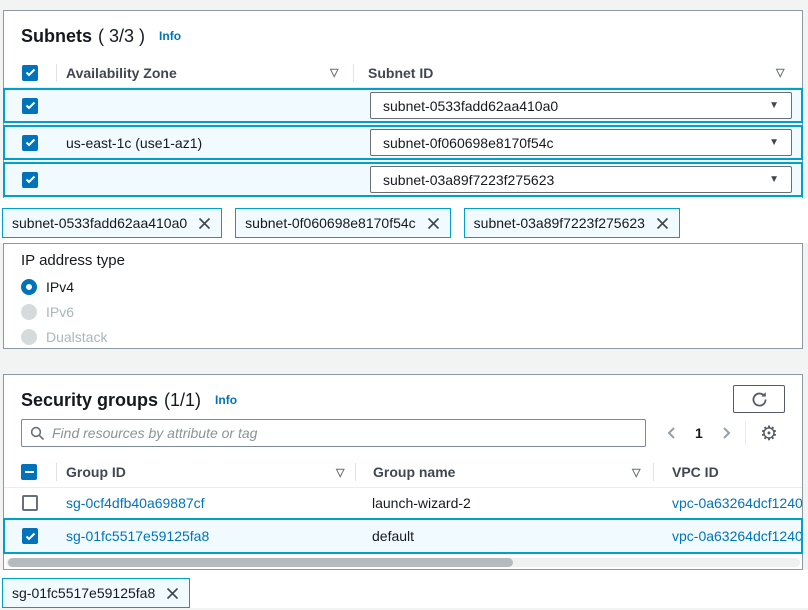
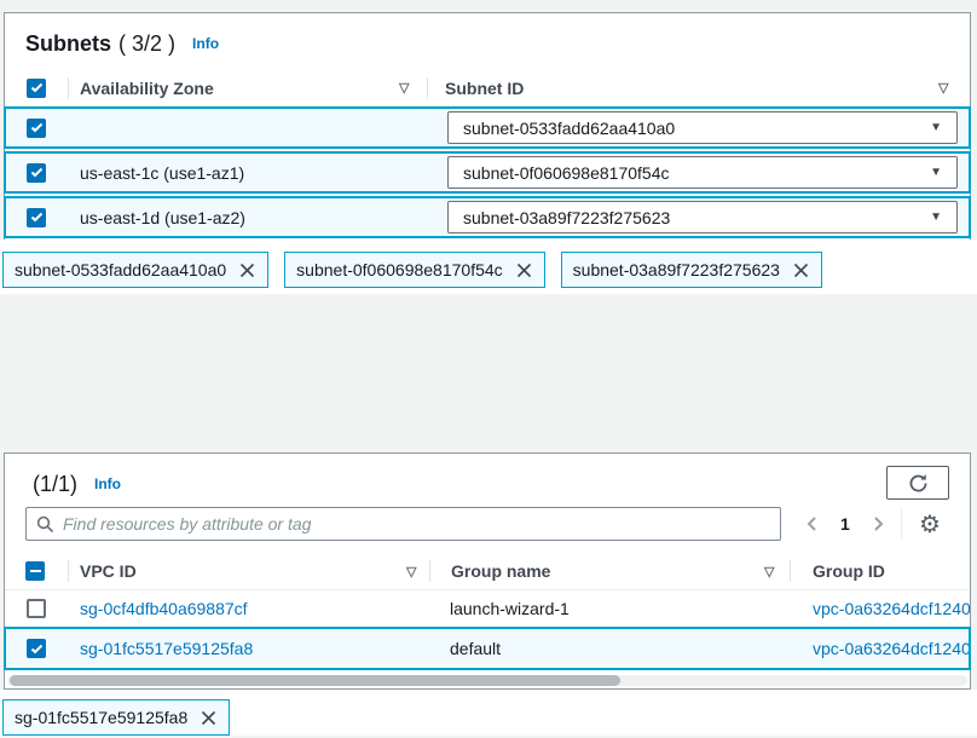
  Subnets
- ( 3/3 )
+ ( 3/2 )
  Info
  Availability Zone
  ▽
  Subnet ID
  ▽
  subnet-0533fadd62aa410a0
  ▼
  us-east-1c (use1-az1)
  subnet-0f060698e8170f54c
  ▼
+ us-east-1d (use1-az2)
  subnet-03a89f7223f275623
  ▼
  subnet-0533fadd62aa410a0
  subnet-0f060698e8170f54c
  subnet-03a89f7223f275623
- IP address type
- IPv4
- IPv6
- Dualstack
- Security groups
  (1/1)
  Info
  Find resources by attribute or tag
  1
  ⚙
- Group ID
+ VPC ID
  ▽
  Group name
  ▽
- VPC ID
+ Group ID
  sg-0cf4dfb40a69887cf
- launch-wizard-2
+ launch-wizard-1
  vpc-0a63264dcf1240
  sg-01fc5517e59125fa8
  default
  vpc-0a63264dcf1240
  sg-01fc5517e59125fa8
